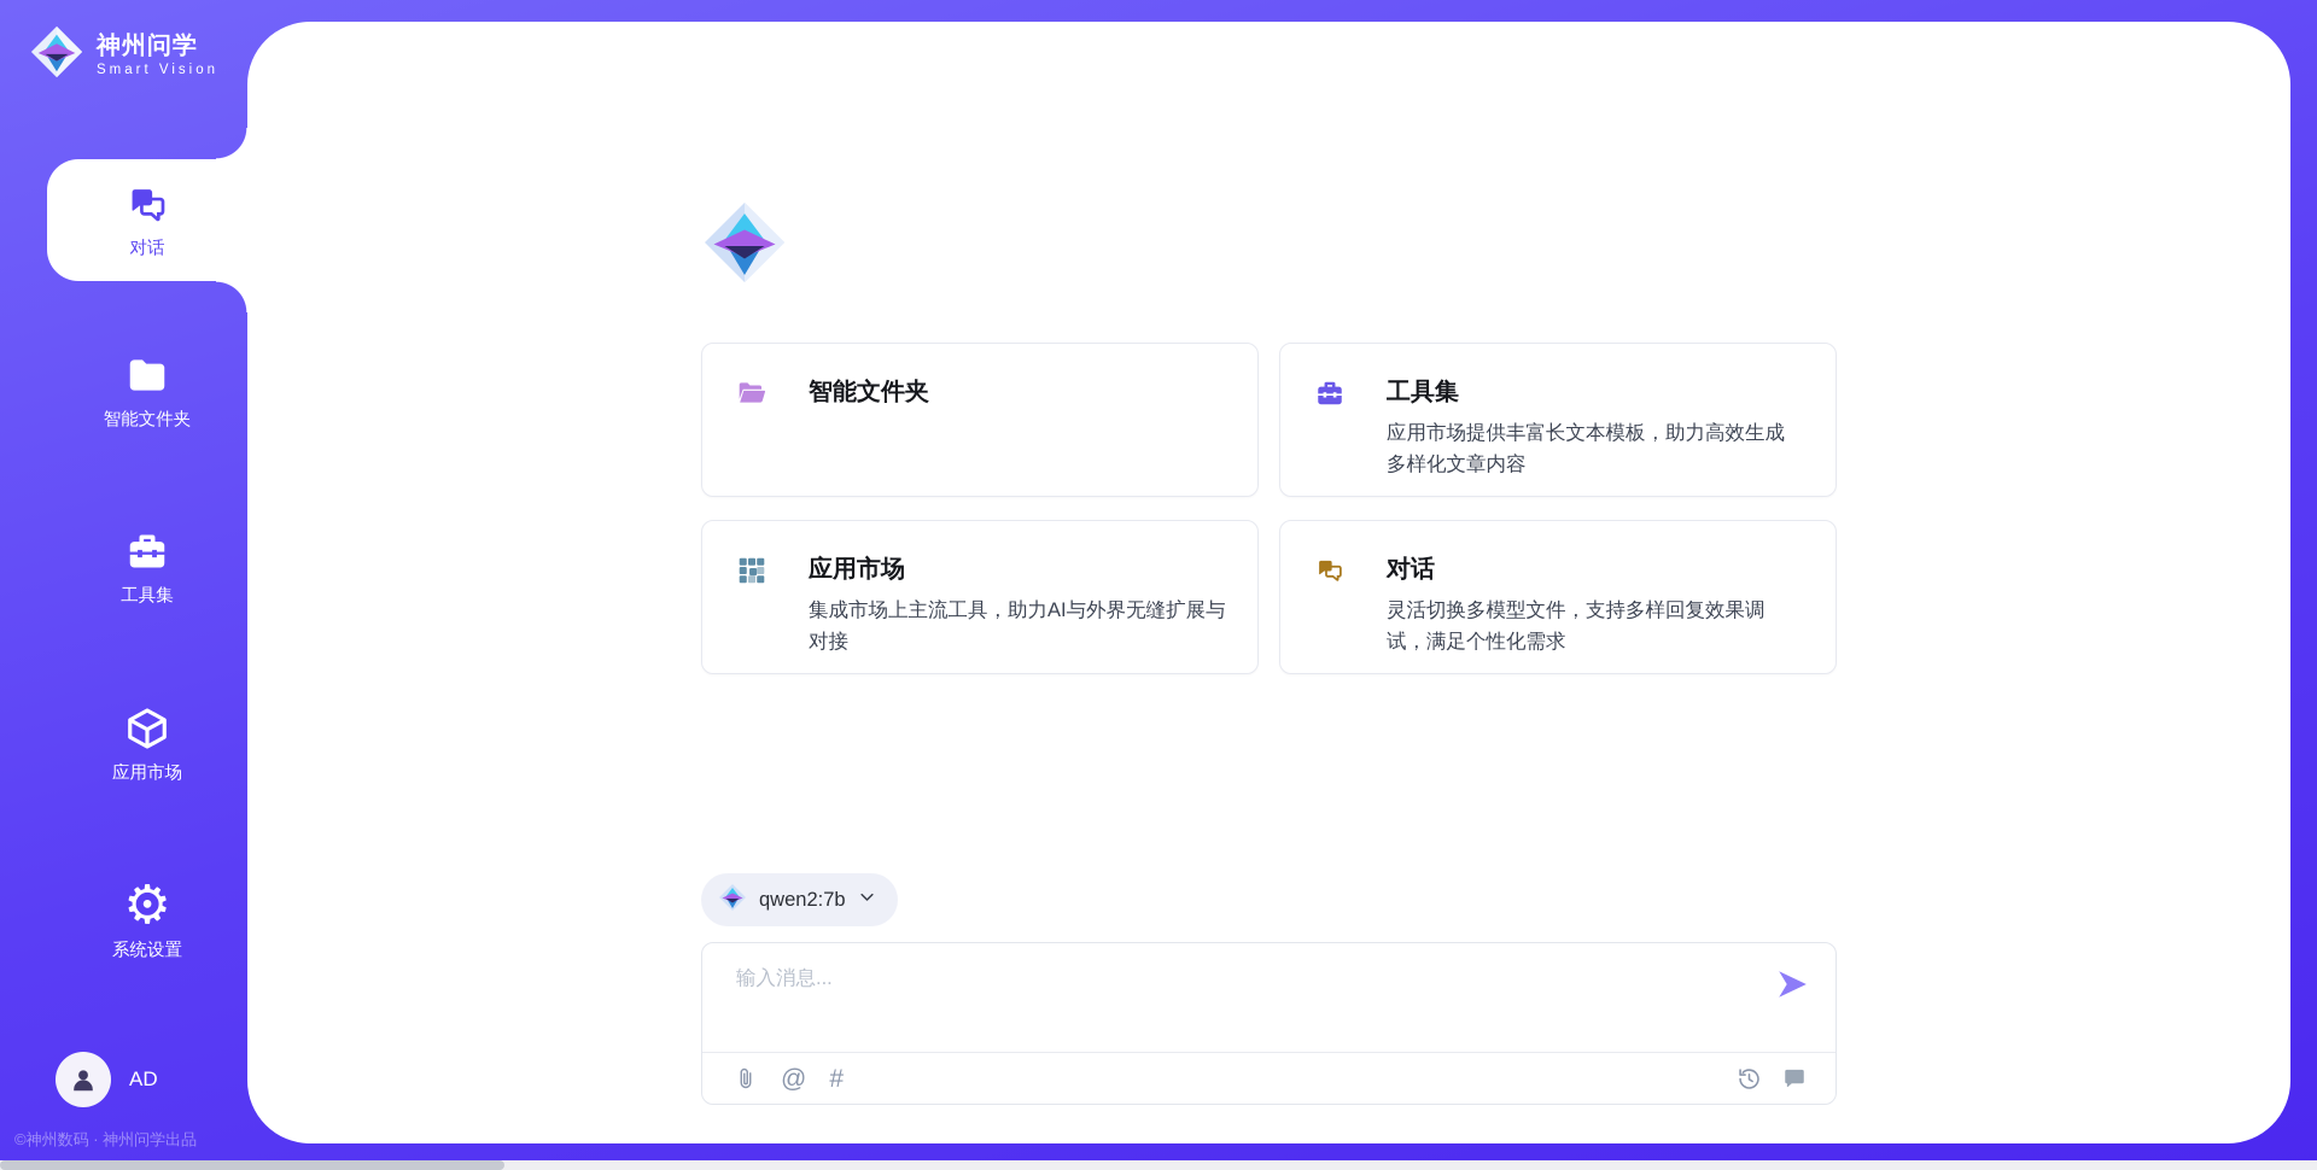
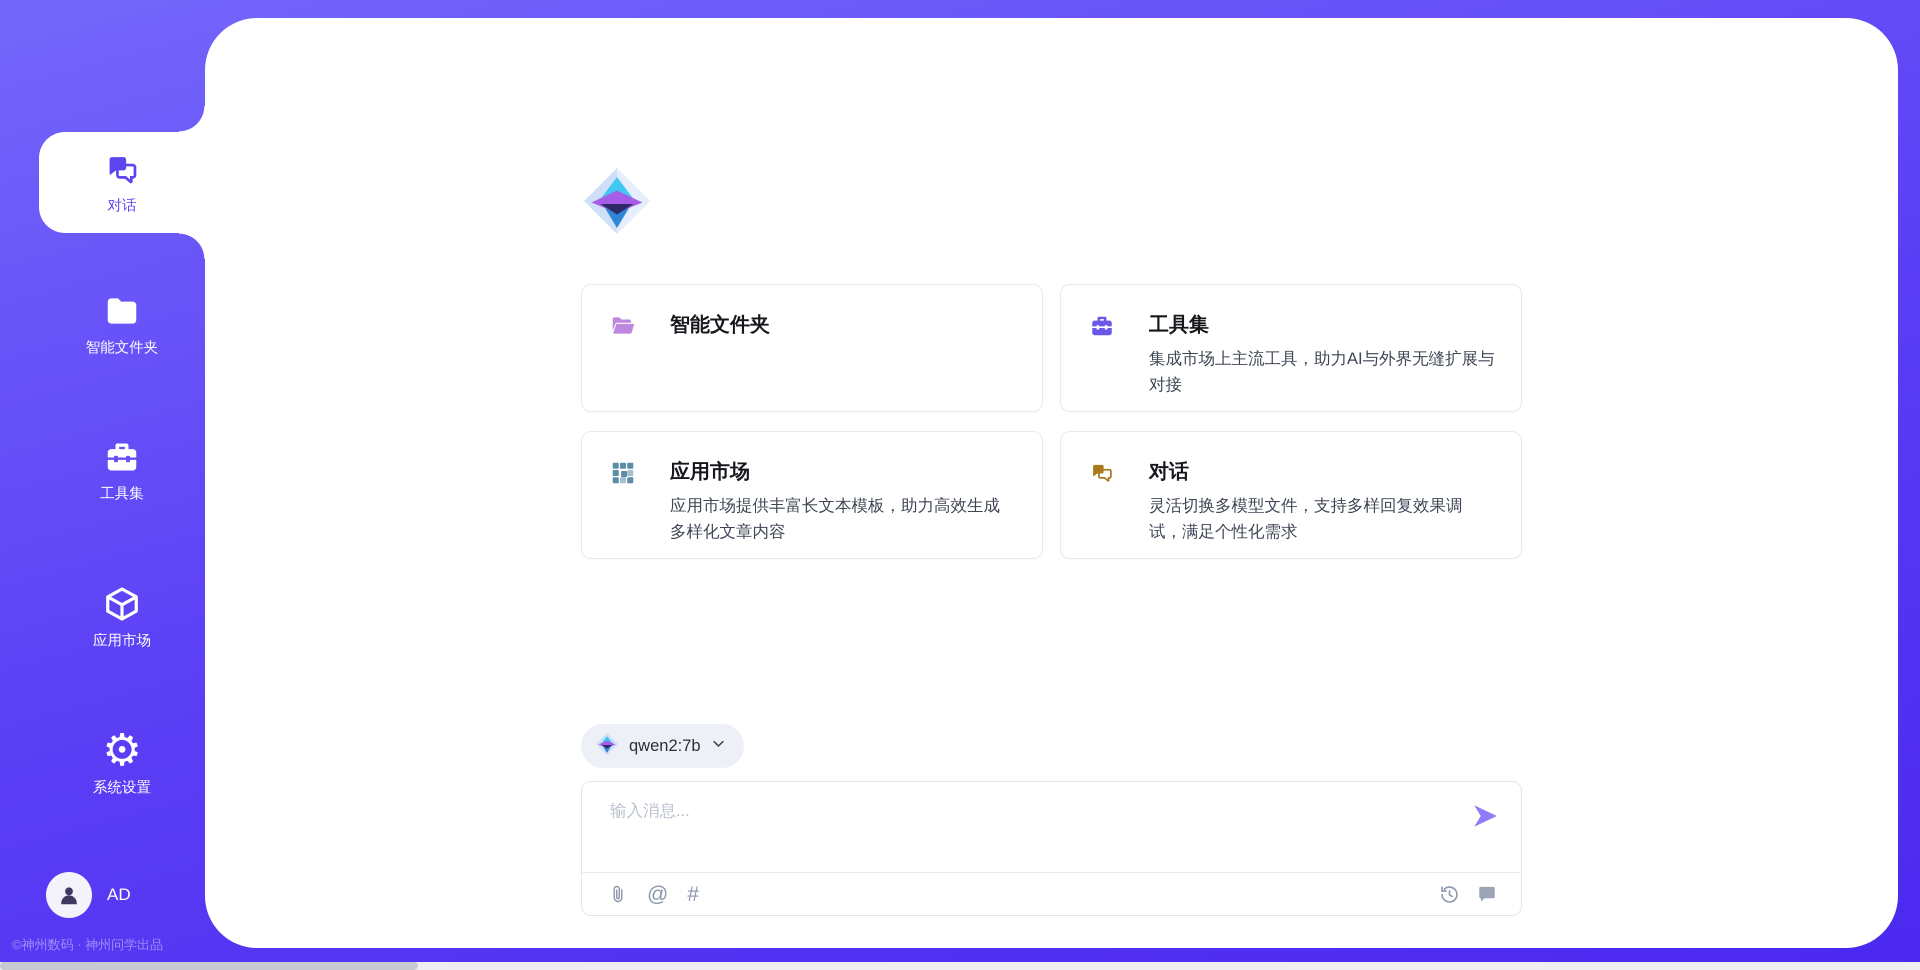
- 神州问学
- Smart Vision
  对话
  智能文件夹
  工具集
  应用市场
  ⚙
  系统设置
  AD
  ©神州数码 · 神州问学出品
  智能文件夹
  工具集
- 应用市场提供丰富长文本模板，助力高效生成多样化文章内容
+ 集成市场上主流工具，助力AI与外界无缝扩展与对接
  应用市场
- 集成市场上主流工具，助力AI与外界无缝扩展与对接
+ 应用市场提供丰富长文本模板，助力高效生成多样化文章内容
  对话
  灵活切换多模型文件，支持多样回复效果调试，满足个性化需求
  qwen2:7b
  输入消息...
  @
  #
